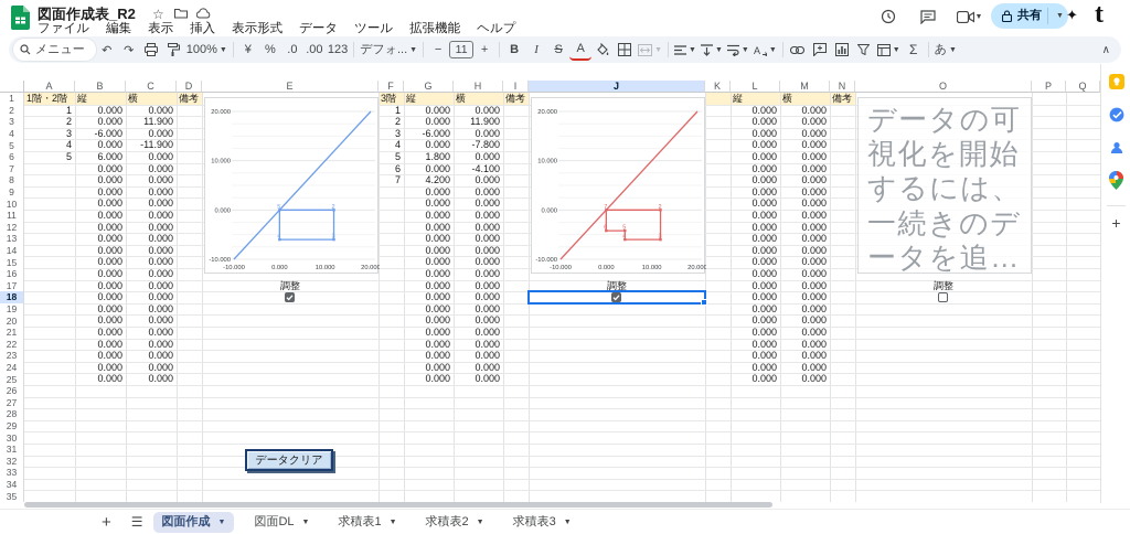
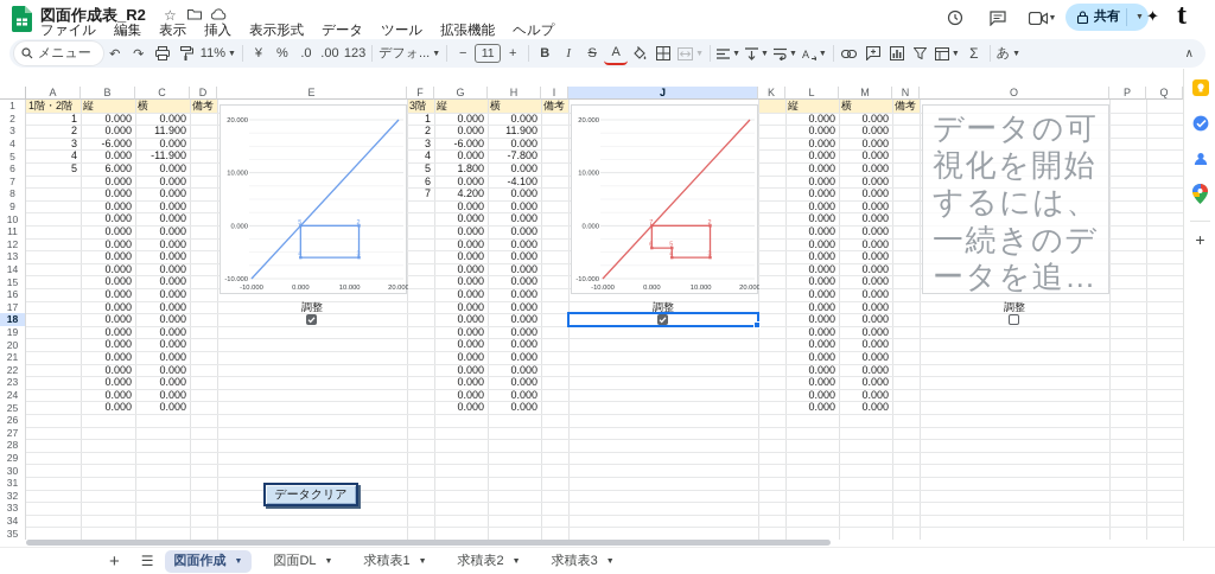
  図面作成表_R2
  ☆
  ファイル
  編集
  表示
  挿入
  表示形式
  データ
  ツール
  拡張機能
  ヘルプ
  共有
  ✦
  t
  メニュー
  ↶
  ↷
- 100%
+ 11%
  ¥
  %
  .0
  .00
  123
  デフォ...
  −
  11
  +
  B
  I
  S
  A
  A
  Σ
  あ
  ∧
  A
  B
  C
  D
  E
  F
  G
  H
  I
  J
  K
  L
  M
  N
  O
  P
  Q
  1
  2
  3
  4
  5
  6
  7
  8
  9
  10
  11
  12
  13
  14
  15
  16
  17
  18
  19
  20
  21
  22
  23
  24
  25
  26
  27
  28
  29
  30
  31
  32
  33
  34
  35
  1階・2階
  縦
  横
  備考
  1
  0.000
  0.000
  2
  0.000
  11.900
  3
  -6.000
  0.000
  4
  0.000
  -11.900
  5
  6.000
  0.000
  0.000
  0.000
  0.000
  0.000
  0.000
  0.000
  0.000
  0.000
  0.000
  0.000
  0.000
  0.000
  0.000
  0.000
  0.000
  0.000
  0.000
  0.000
  0.000
  0.000
  0.000
  0.000
  0.000
  0.000
  0.000
  0.000
  0.000
  0.000
  0.000
  0.000
  0.000
  0.000
  0.000
  0.000
  0.000
  0.000
  0.000
  0.000
  3階
  縦
  横
  備考
  1
  0.000
  0.000
  2
  0.000
  11.900
  3
  -6.000
  0.000
  4
  0.000
  -7.800
  5
  1.800
  0.000
  6
  0.000
  -4.100
  7
  4.200
  0.000
  0.000
  0.000
  0.000
  0.000
  0.000
  0.000
  0.000
  0.000
  0.000
  0.000
  0.000
  0.000
  0.000
  0.000
  0.000
  0.000
  0.000
  0.000
  0.000
  0.000
  0.000
  0.000
  0.000
  0.000
  0.000
  0.000
  0.000
  0.000
  0.000
  0.000
  0.000
  0.000
  0.000
  0.000
  縦
  横
  備考
  0.000
  0.000
  0.000
  0.000
  0.000
  0.000
  0.000
  0.000
  0.000
  0.000
  0.000
  0.000
  0.000
  0.000
  0.000
  0.000
  0.000
  0.000
  0.000
  0.000
  0.000
  0.000
  0.000
  0.000
  0.000
  0.000
  0.000
  0.000
  0.000
  0.000
  0.000
  0.000
  0.000
  0.000
  0.000
  0.000
  0.000
  0.000
  0.000
  0.000
  0.000
  0.000
  0.000
  0.000
  0.000
  0.000
  0.000
  0.000
  データの可視化を開始するには、一続きのデータを追…
  調整
  調整
  調整
  データクリア
  +
  ☰
  図面作成
  図面DL
  求積表1
  求積表2
  求積表3
  +
